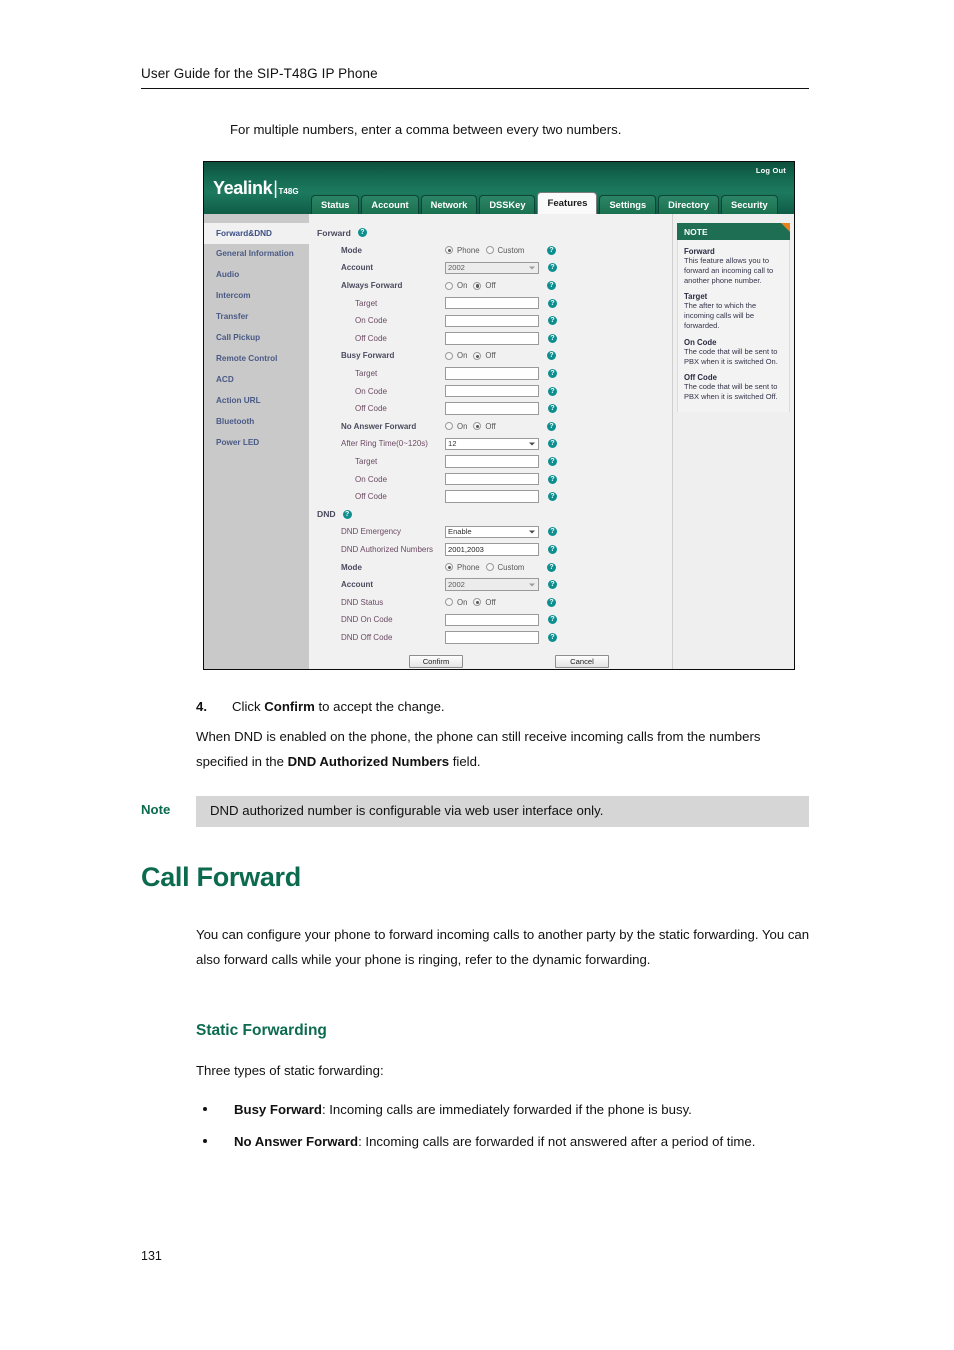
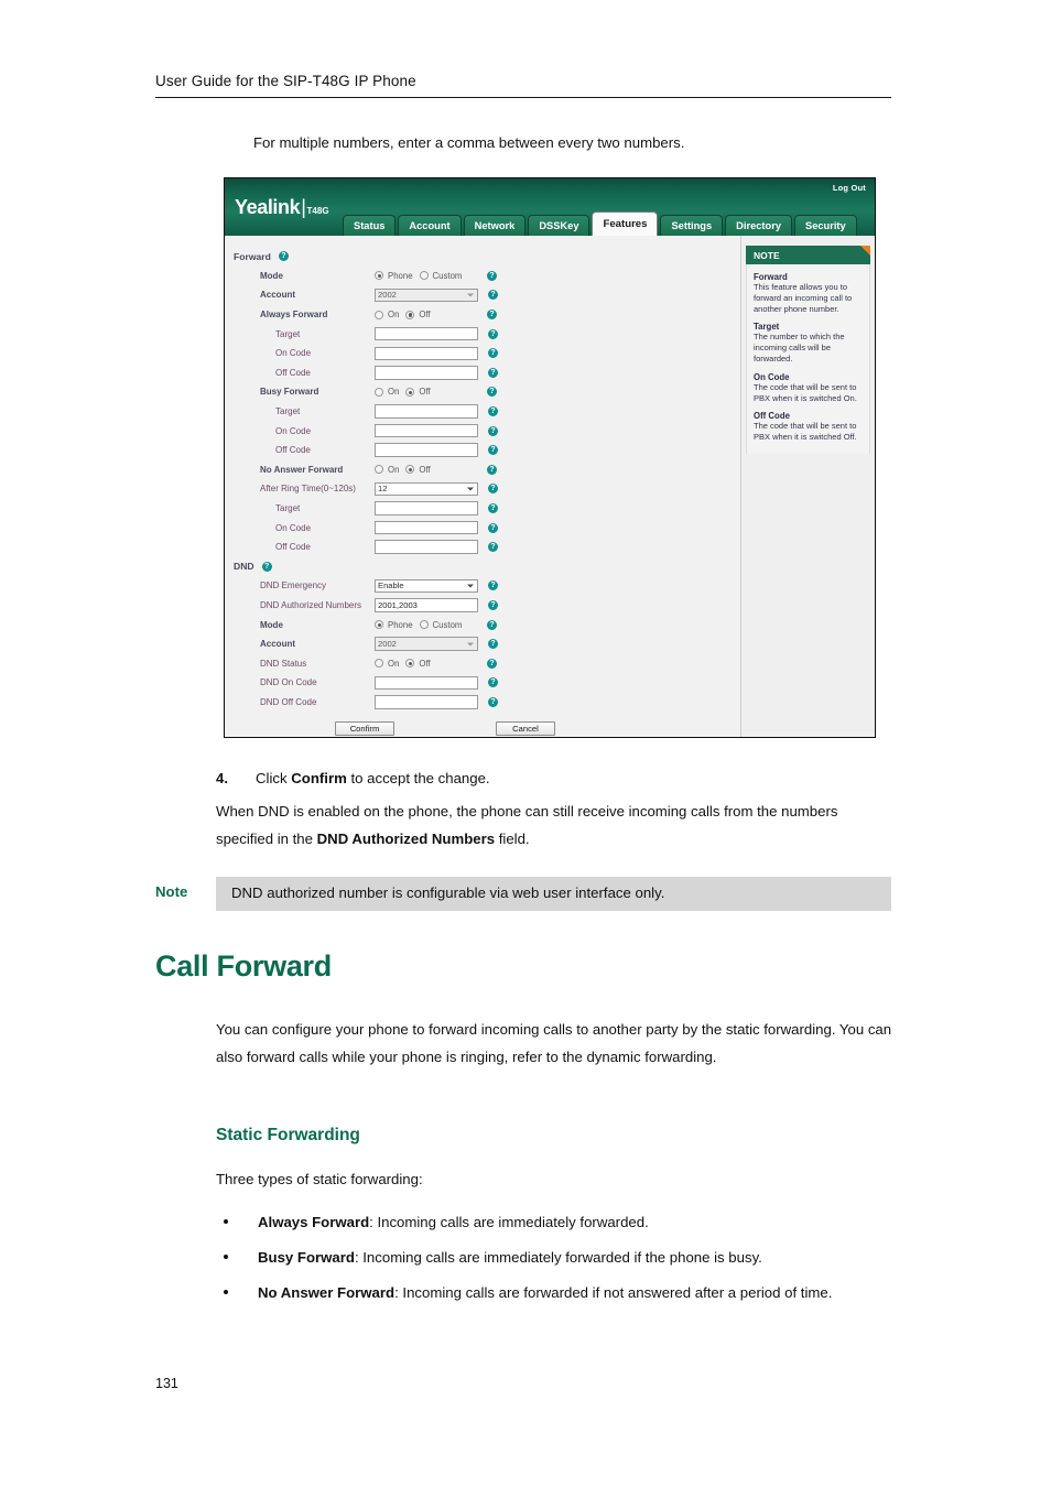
  User Guide for the SIP-T48G IP Phone
  For multiple numbers, enter a comma between every two numbers.
  Log Out
  Yealink|T48G
  Status
  Account
  Network
  DSSKey
  Features
  Settings
  Directory
  Security
- Forward&DND
- General Information
- Audio
- Intercom
- Transfer
- Call Pickup
- Remote Control
- ACD
- Action URL
- Bluetooth
- Power LED
  Forward
  Mode
  Phone
  Custom
  Account
  2002
  Always Forward
  On
  Off
  Target
  On Code
  Off Code
  Busy Forward
  On
  Off
  Target
  On Code
  Off Code
  No Answer Forward
  On
  Off
  After Ring Time(0~120s)
  12
  Target
  On Code
  Off Code
  DND
  DND Emergency
  Enable
  DND Authorized Numbers
  2001,2003
  Mode
  Phone
  Custom
  Account
  2002
  DND Status
  On
  Off
  DND On Code
  DND Off Code
  Confirm
  Cancel
  NOTE
  Forward
  This feature allows you to forward an incoming call to another phone number.
  Target
- The after to which the incoming calls will be forwarded.
+ The number to which the incoming calls will be forwarded.
  On Code
  The code that will be sent to PBX when it is switched On.
  Off Code
  The code that will be sent to PBX when it is switched Off.
  4.
  Click Confirm to accept the change.
  When DND is enabled on the phone, the phone can still receive incoming calls from the numbers specified in the DND Authorized Numbers field.
  DND authorized number is configurable via web user interface only.
  Note
  Call Forward
  You can configure your phone to forward incoming calls to another party by the static forwarding. You can also forward calls while your phone is ringing, refer to the dynamic forwarding.
  Static Forwarding
  Three types of static forwarding:
+ Always Forward: Incoming calls are immediately forwarded.
  Busy Forward: Incoming calls are immediately forwarded if the phone is busy.
  No Answer Forward: Incoming calls are forwarded if not answered after a period of time.
  131
